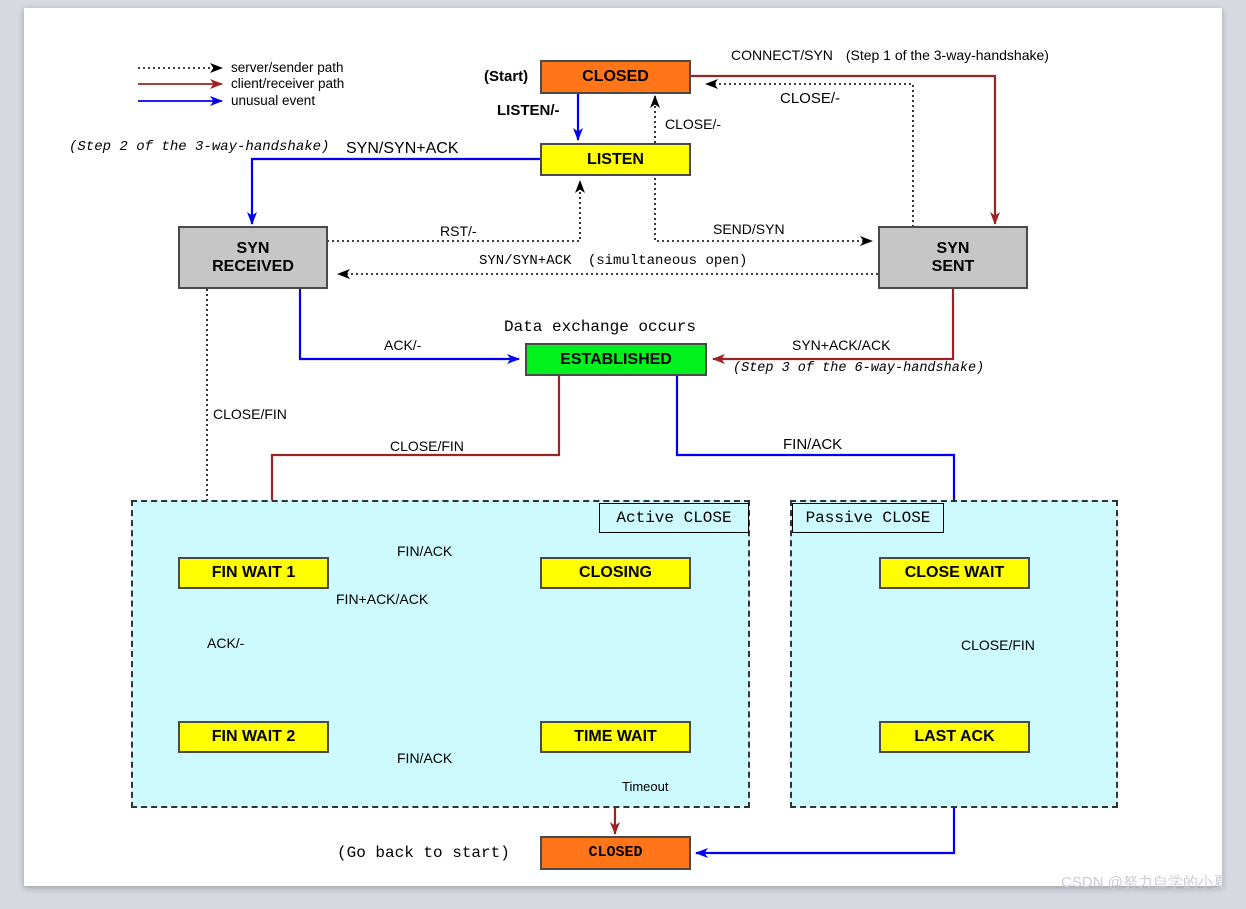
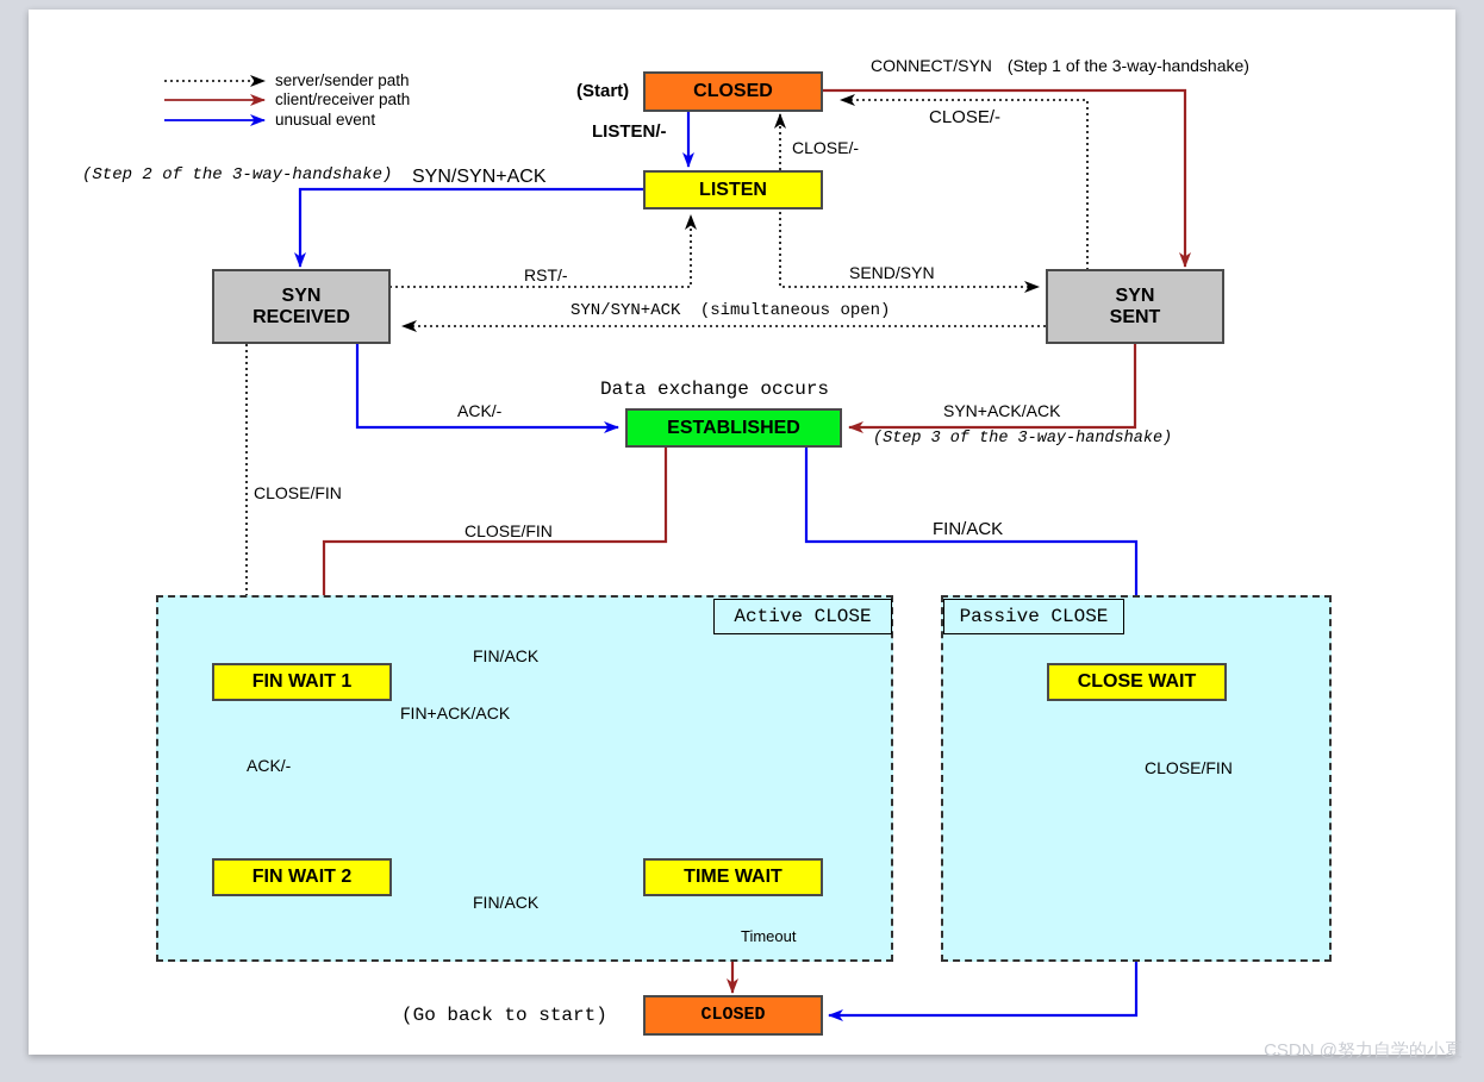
  Active CLOSE
  Passive CLOSE
  server/sender path
  client/receiver path
  unusual event
  CLOSED
  LISTEN
  SYN
  RECEIVED
  SYN
  SENT
  ESTABLISHED
  FIN WAIT 1
- CLOSING
  CLOSE WAIT
  FIN WAIT 2
  TIME WAIT
- LAST ACK
  CLOSED
  (Start)
  CONNECT/SYN (Step 1 of the 3-way-handshake)
  LISTEN/-
  CLOSE/-
  CLOSE/-
  (Step 2 of the 3-way-handshake)
  SYN/SYN+ACK
  RST/-
  SEND/SYN
  SYN/SYN+ACK (simultaneous open)
  Data exchange occurs
  ACK/-
  SYN+ACK/ACK
- (Step 3 of the 6-way-handshake)
+ (Step 3 of the 3-way-handshake)
  CLOSE/FIN
  CLOSE/FIN
  FIN/ACK
  FIN/ACK
  FIN+ACK/ACK
  ACK/-
  FIN/ACK
  Timeout
  CLOSE/FIN
  (Go back to start)
  CSDN @努力自学的小夏
